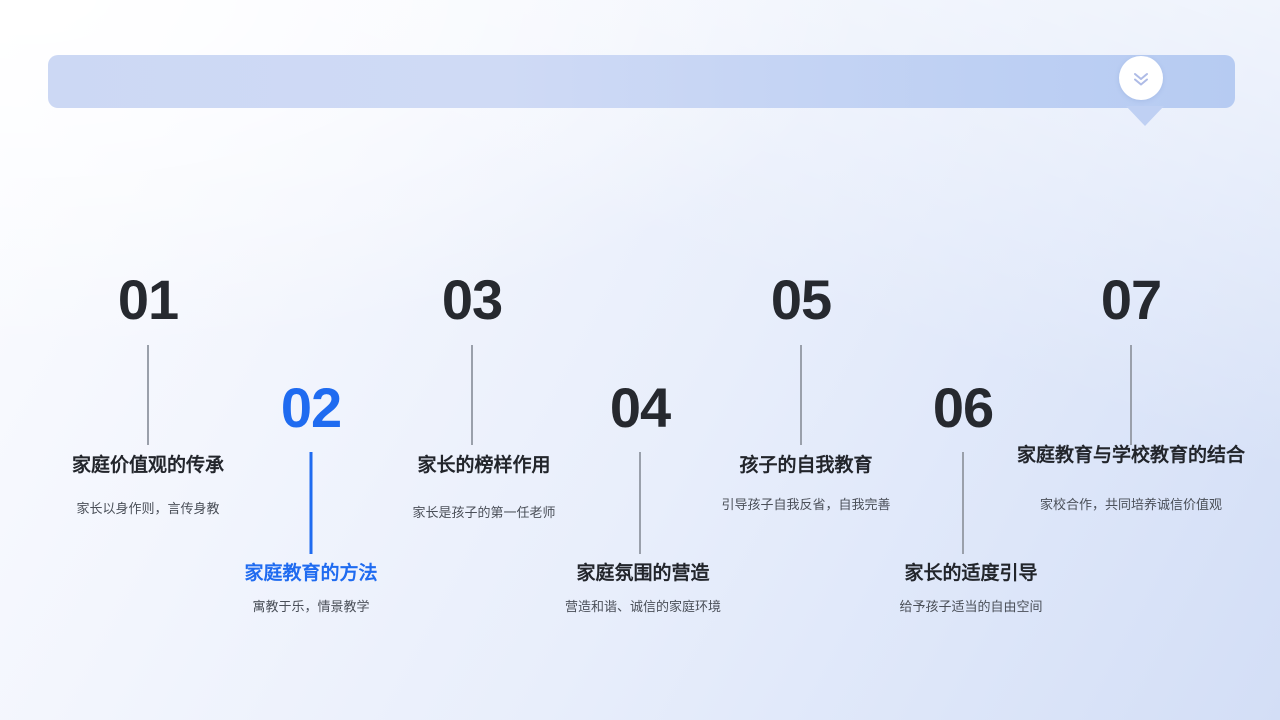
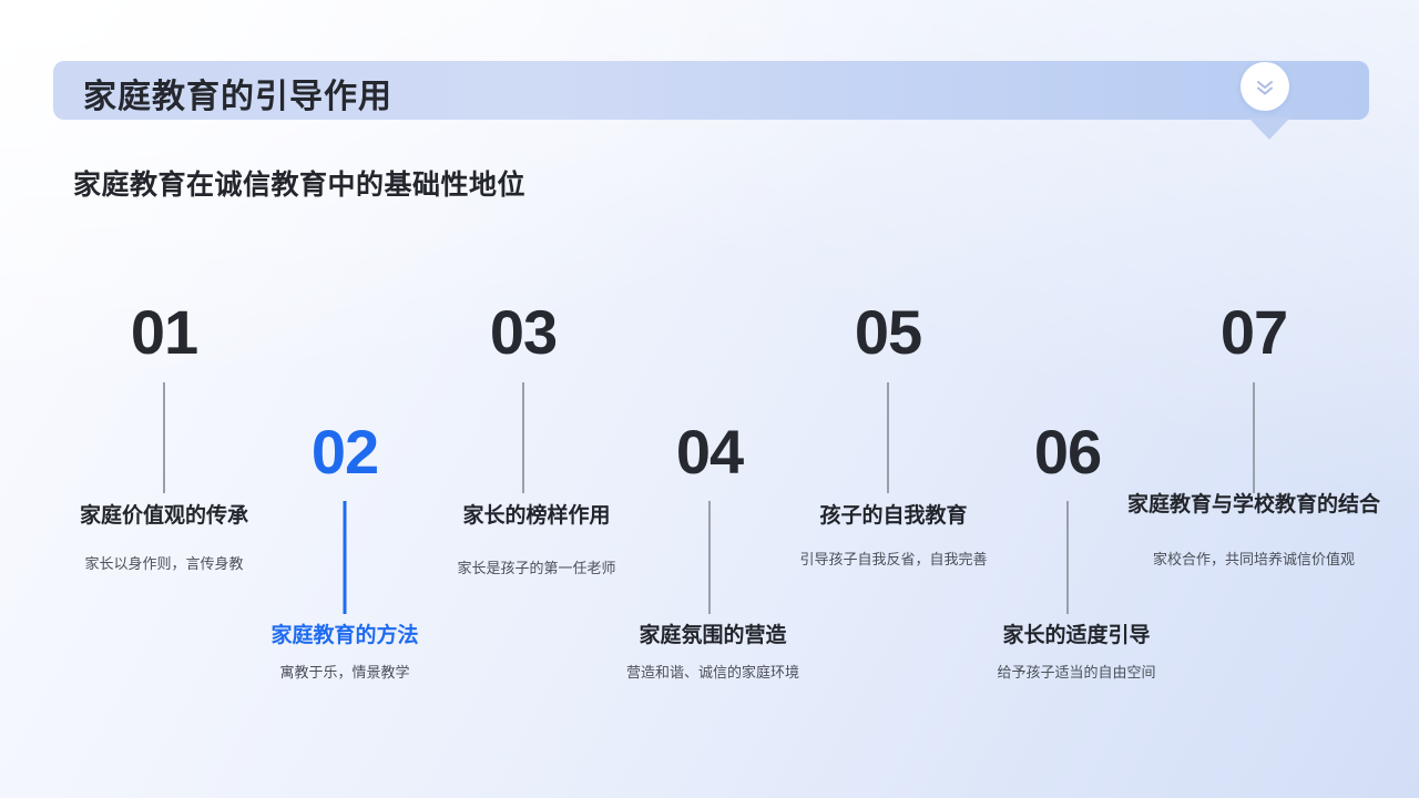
+ 家庭教育的引导作用
+ 家庭教育在诚信教育中的基础性地位
  01
  家庭价值观的传承
  家长以身作则，言传身教
  02
  家庭教育的方法
  寓教于乐，情景教学
  03
  家长的榜样作用
  家长是孩子的第一任老师
  04
  家庭氛围的营造
  营造和谐、诚信的家庭环境
  05
  孩子的自我教育
  引导孩子自我反省，自我完善
  06
  家长的适度引导
  给予孩子适当的自由空间
  07
  家庭教育与学校教育的结合
  家校合作，共同培养诚信价值观
